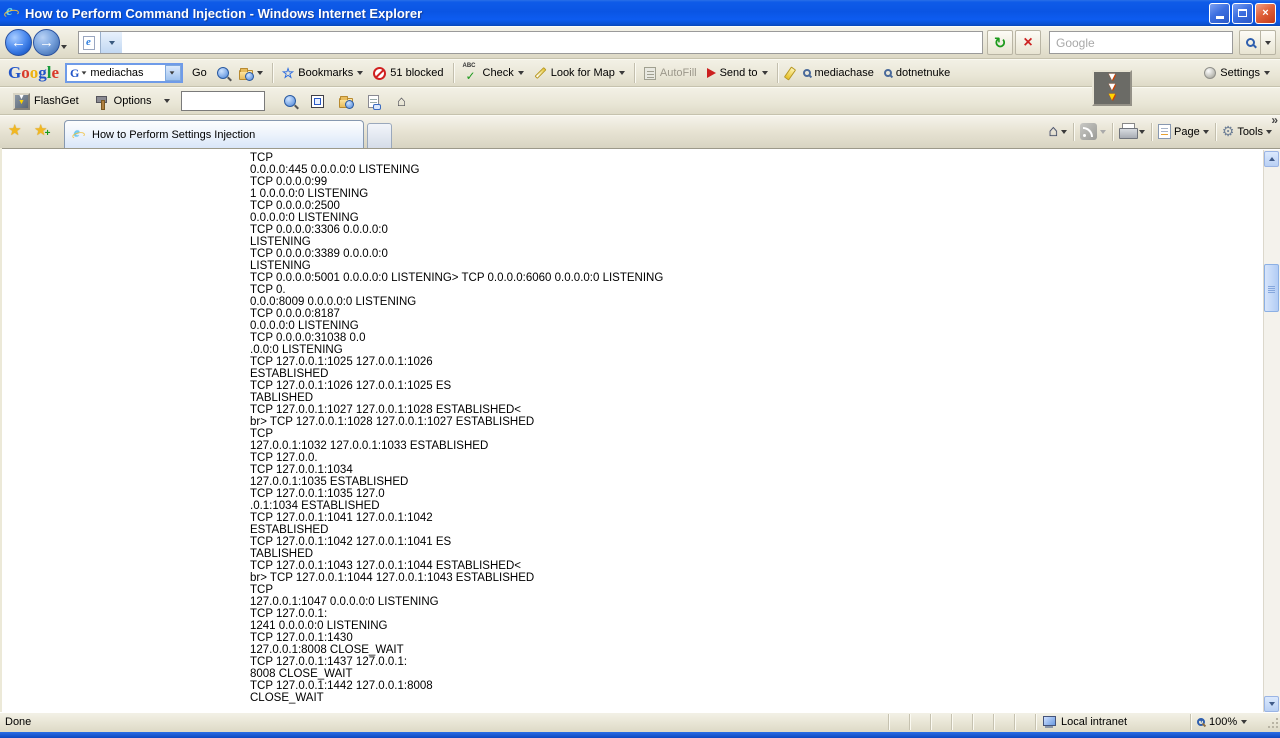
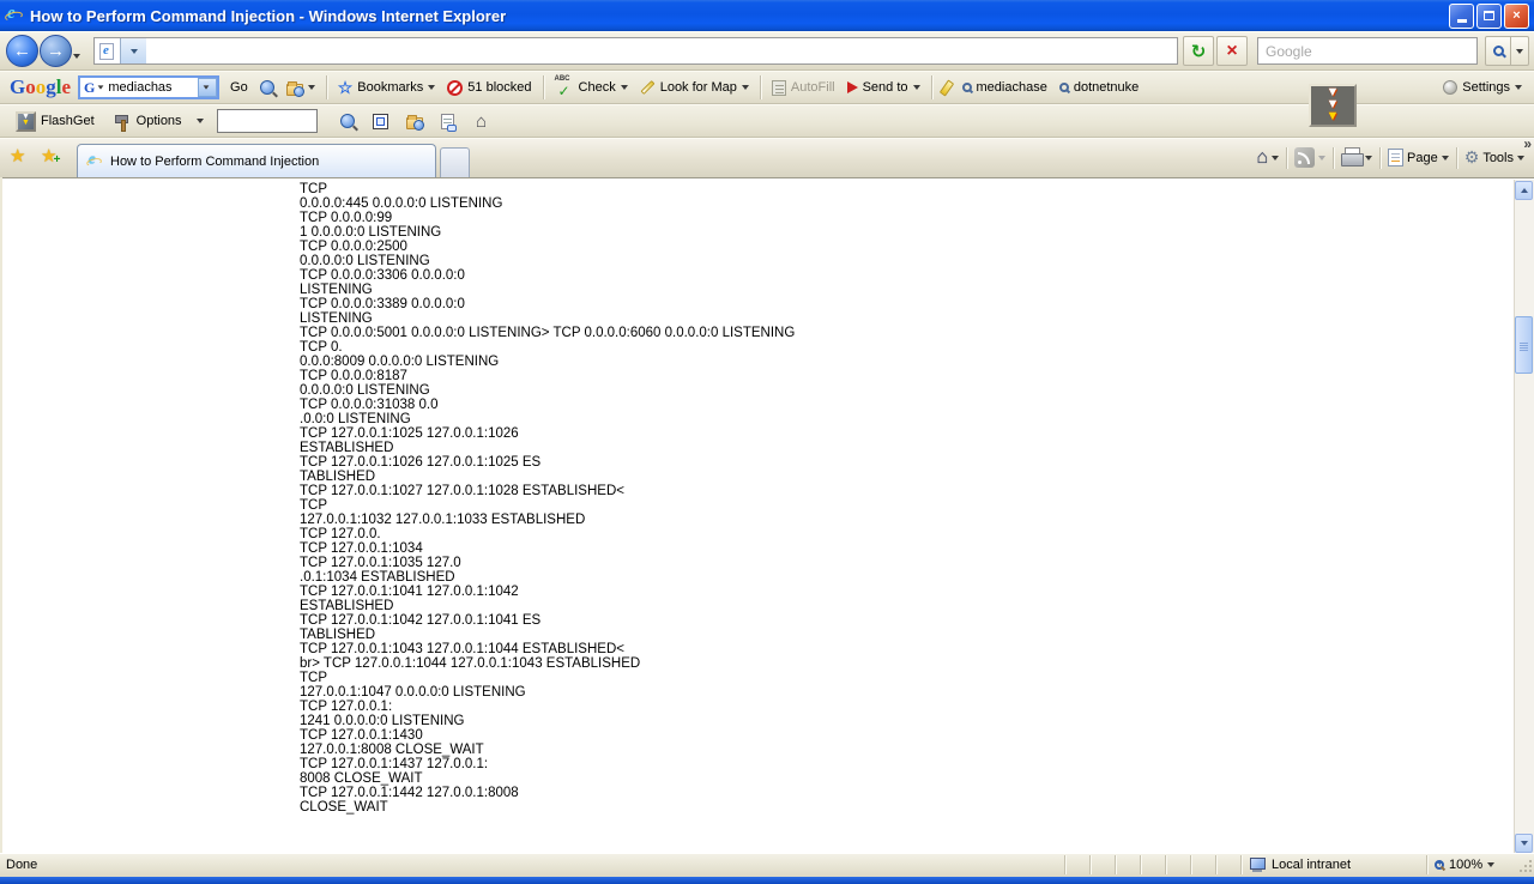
  e
  How to Perform Command Injection - Windows Internet Explorer
  ×
  ←
  →
  ↻
  ×
  Google
  Google
  G
  mediachas
  Go
  ☆
  Bookmarks
  51 blocked
  ✓
  Check
  Look for Map
  AutoFill
  Send to
  mediachase
  dotnetnuke
  Settings
  FlashGet
  Options
  ⌂
  ▼
  ▼
  ▼
  ★
  ★
  e
- How to Perform Settings Injection
+ How to Perform Command Injection
  ⌂
  Page
  ⚙
  Tools
  »
  TCP
  0.0.0.0:445 0.0.0.0:0 LISTENING
  TCP 0.0.0.0:99
  1 0.0.0.0:0 LISTENING
  TCP 0.0.0.0:2500
  0.0.0.0:0 LISTENING
  TCP 0.0.0.0:3306 0.0.0.0:0
  LISTENING
  TCP 0.0.0.0:3389 0.0.0.0:0
  LISTENING
  TCP 0.0.0.0:5001 0.0.0.0:0 LISTENING> TCP 0.0.0.0:6060 0.0.0.0:0 LISTENING
  TCP 0.
  0.0.0:8009 0.0.0.0:0 LISTENING
  TCP 0.0.0.0:8187
  0.0.0.0:0 LISTENING
  TCP 0.0.0.0:31038 0.0
  .0.0:0 LISTENING
  TCP 127.0.0.1:1025 127.0.0.1:1026
  ESTABLISHED
  TCP 127.0.0.1:1026 127.0.0.1:1025 ES
  TABLISHED
  TCP 127.0.0.1:1027 127.0.0.1:1028 ESTABLISHED<
- br> TCP 127.0.0.1:1028 127.0.0.1:1027 ESTABLISHED
  TCP
  127.0.0.1:1032 127.0.0.1:1033 ESTABLISHED
  TCP 127.0.0.
  TCP 127.0.0.1:1034
- 127.0.0.1:1035 ESTABLISHED
  TCP 127.0.0.1:1035 127.0
  .0.1:1034 ESTABLISHED
  TCP 127.0.0.1:1041 127.0.0.1:1042
  ESTABLISHED
  TCP 127.0.0.1:1042 127.0.0.1:1041 ES
  TABLISHED
  TCP 127.0.0.1:1043 127.0.0.1:1044 ESTABLISHED<
  br> TCP 127.0.0.1:1044 127.0.0.1:1043 ESTABLISHED
  TCP
  127.0.0.1:1047 0.0.0.0:0 LISTENING
  TCP 127.0.0.1:
  1241 0.0.0.0:0 LISTENING
  TCP 127.0.0.1:1430
  127.0.0.1:8008 CLOSE_WAIT
  TCP 127.0.0.1:1437 127.0.0.1:
  8008 CLOSE_WAIT
  TCP 127.0.0.1:1442 127.0.0.1:8008
  CLOSE_WAIT
  Done
  Local intranet
  100%
